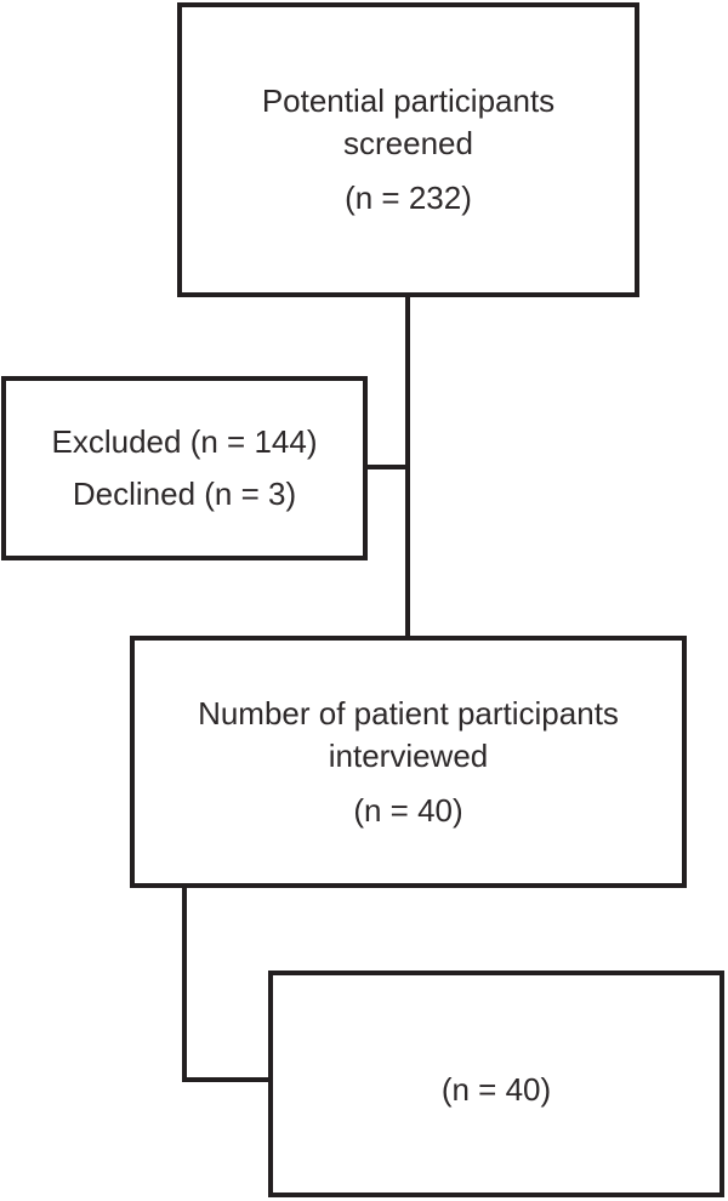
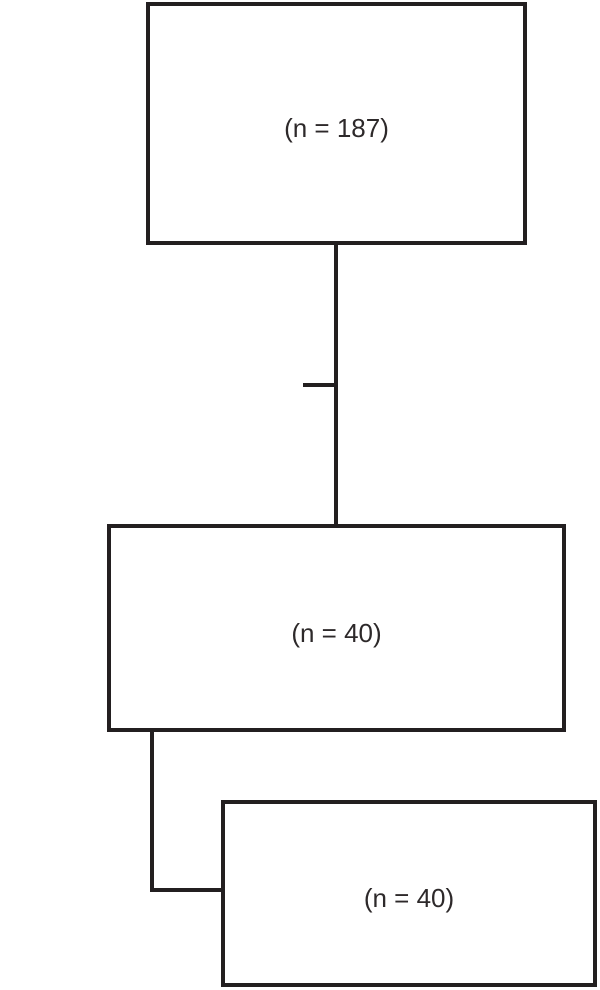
- Potential participants
- screened
- (n = 232)
+ (n = 187)
- Excluded (n = 144)
- Declined (n = 3)
- Number of patient participants
- interviewed
  (n = 40)
  (n = 40)
